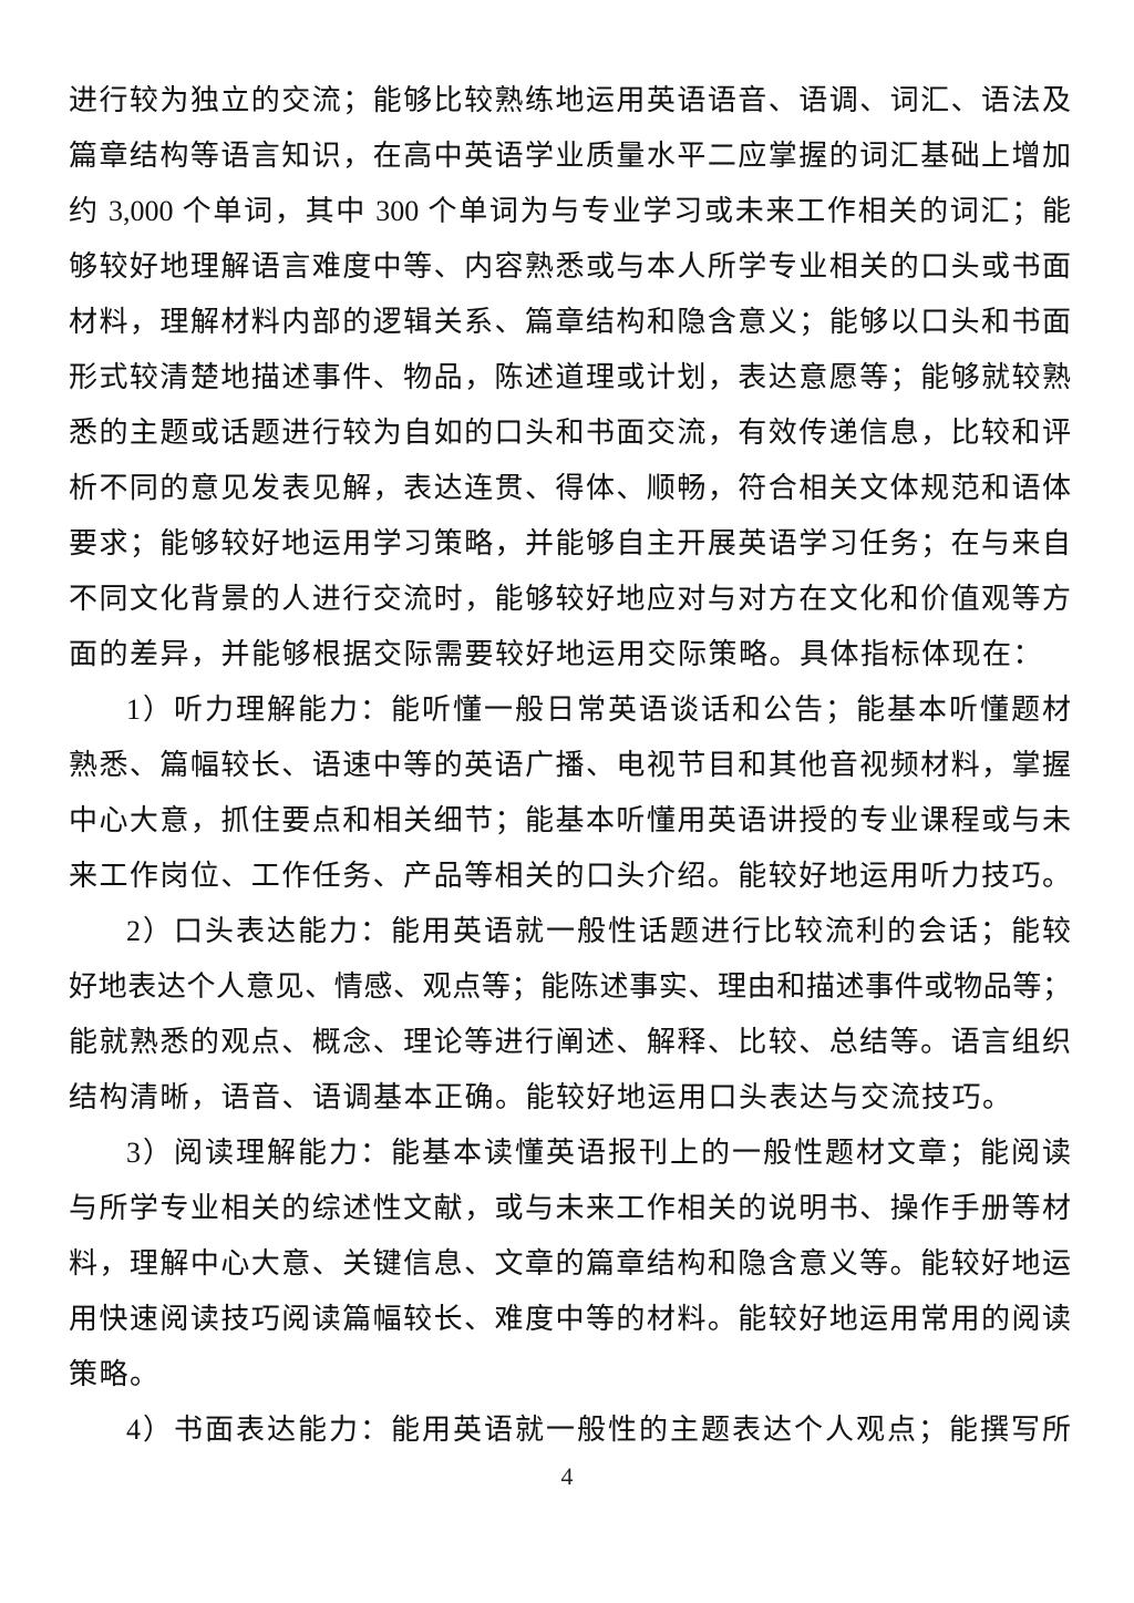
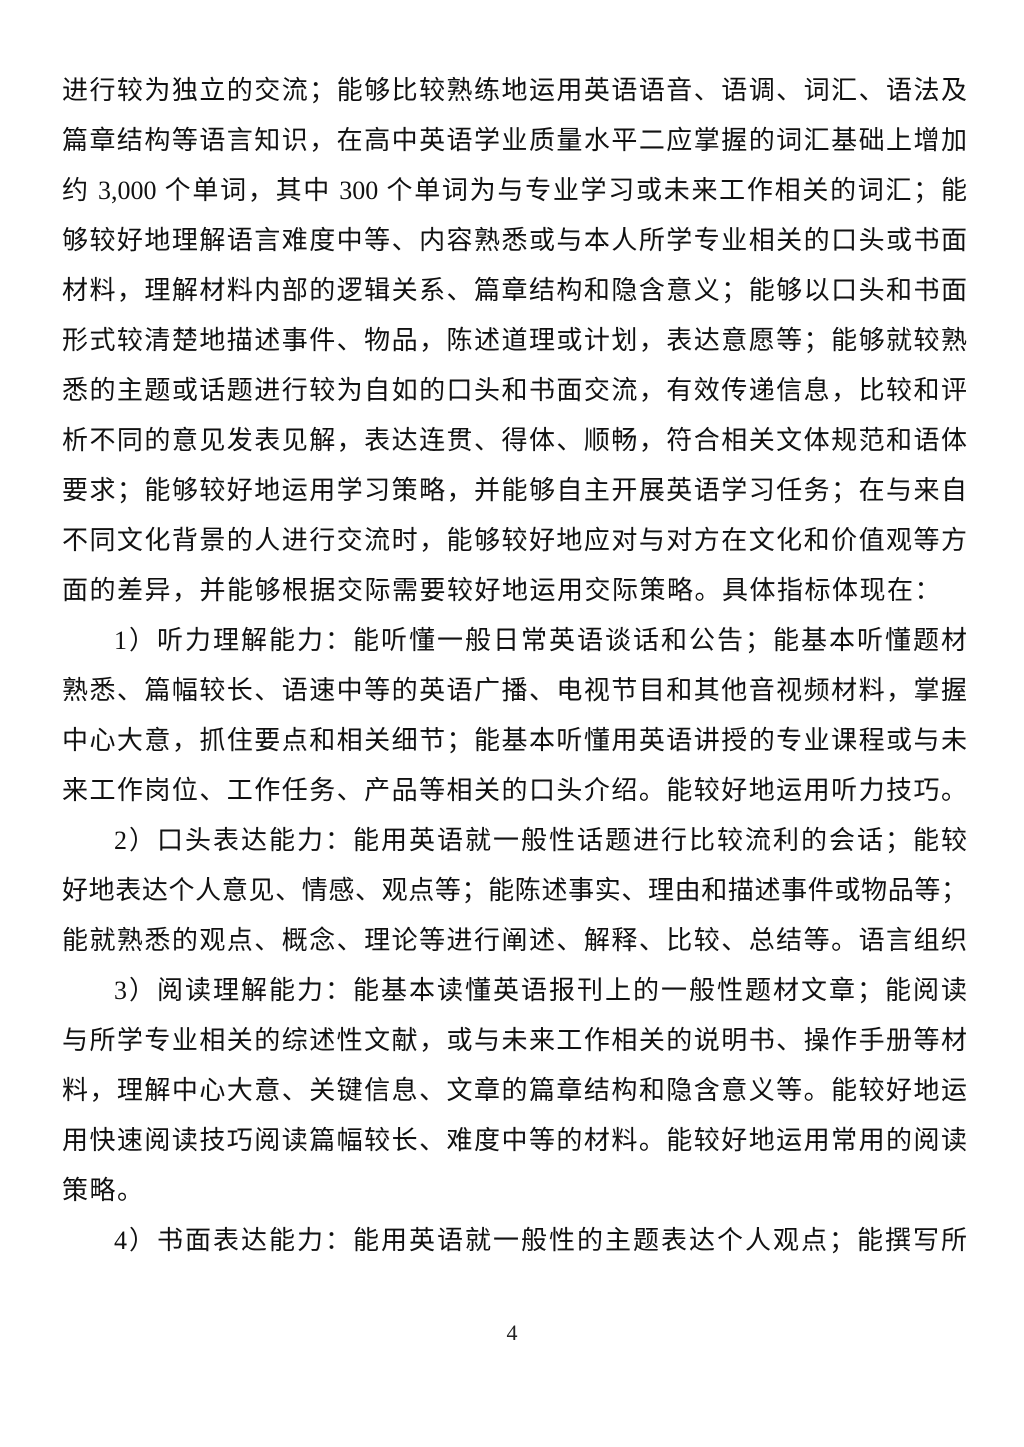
  进行较为独立的交流；能够比较熟练地运用英语语音、语调、词汇、语法及
  篇章结构等语言知识，在高中英语学业质量水平二应掌握的词汇基础上增加
  约 3,000 个单词，其中 300 个单词为与专业学习或未来工作相关的词汇；能
  够较好地理解语言难度中等、内容熟悉或与本人所学专业相关的口头或书面
  材料，理解材料内部的逻辑关系、篇章结构和隐含意义；能够以口头和书面
  形式较清楚地描述事件、物品，陈述道理或计划，表达意愿等；能够就较熟
  悉的主题或话题进行较为自如的口头和书面交流，有效传递信息，比较和评
  析不同的意见发表见解，表达连贯、得体、顺畅，符合相关文体规范和语体
  要求；能够较好地运用学习策略，并能够自主开展英语学习任务；在与来自
  不同文化背景的人进行交流时，能够较好地应对与对方在文化和价值观等方
  面的差异，并能够根据交际需要较好地运用交际策略。具体指标体现在：
  1）听力理解能力：能听懂一般日常英语谈话和公告；能基本听懂题材
  熟悉、篇幅较长、语速中等的英语广播、电视节目和其他音视频材料，掌握
  中心大意，抓住要点和相关细节；能基本听懂用英语讲授的专业课程或与未
  来工作岗位、工作任务、产品等相关的口头介绍。能较好地运用听力技巧。
  2）口头表达能力：能用英语就一般性话题进行比较流利的会话；能较
  好地表达个人意见、情感、观点等；能陈述事实、理由和描述事件或物品等；
  能就熟悉的观点、概念、理论等进行阐述、解释、比较、总结等。语言组织
- 结构清晰，语音、语调基本正确。能较好地运用口头表达与交流技巧。
  3）阅读理解能力：能基本读懂英语报刊上的一般性题材文章；能阅读
  与所学专业相关的综述性文献，或与未来工作相关的说明书、操作手册等材
  料，理解中心大意、关键信息、文章的篇章结构和隐含意义等。能较好地运
  用快速阅读技巧阅读篇幅较长、难度中等的材料。能较好地运用常用的阅读
  策略。
  4）书面表达能力：能用英语就一般性的主题表达个人观点；能撰写所
  4
